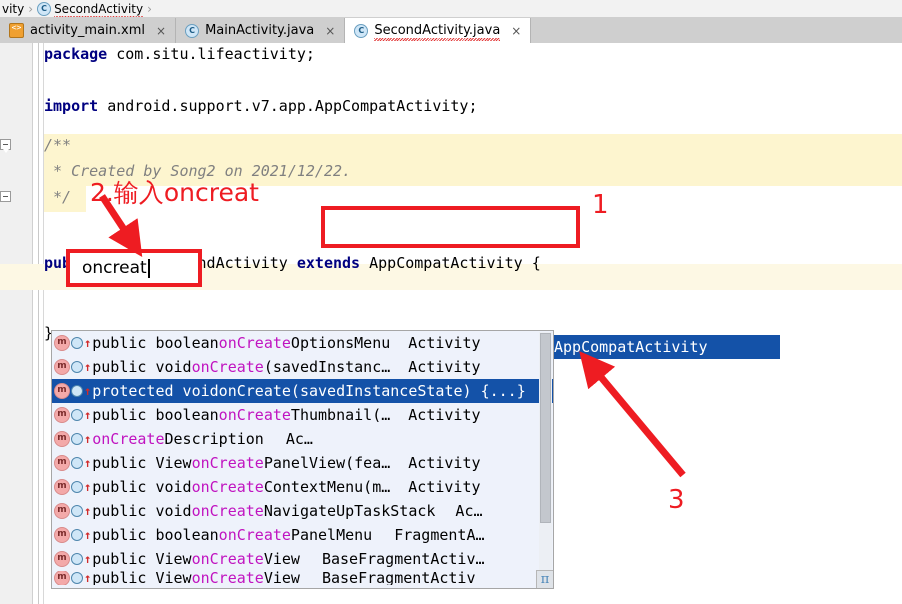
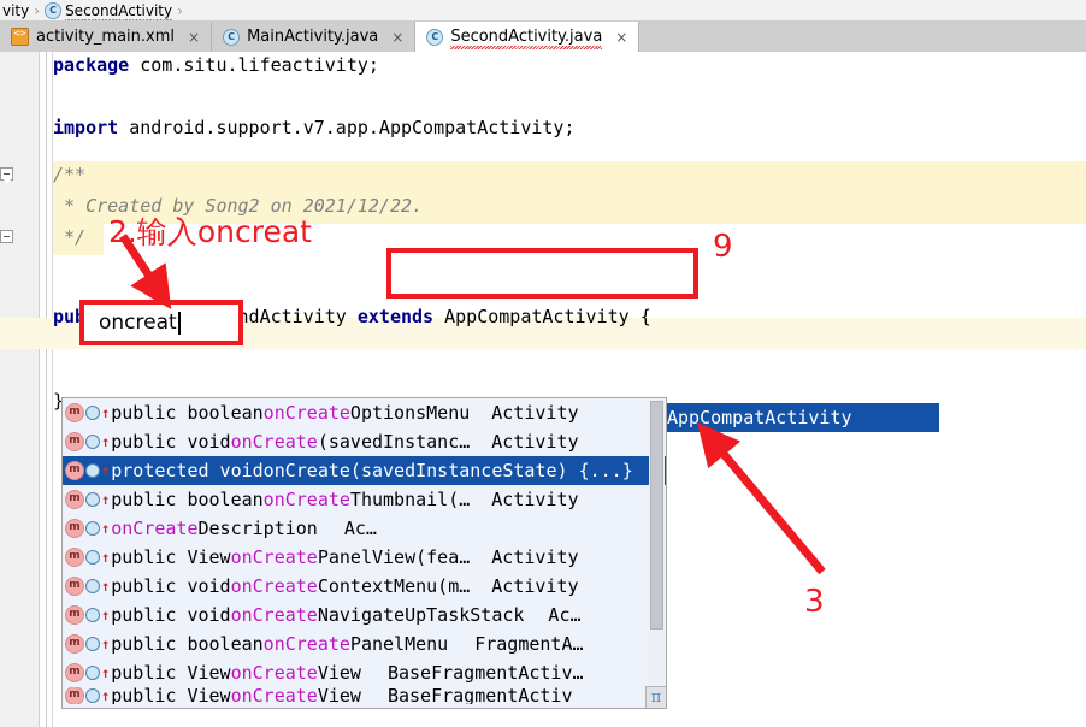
  vity
  ›
  C
  SecondActivity
  ›
  activity_main.xml
  ×
  C
  MainActivity.java
  ×
  C
  SecondActivity.java
  ×
  package com.situ.lifeactivity;
  import android.support.v7.app.AppCompatActivity;
  /**
  * Created by Song2 on 2021/12/22.
  */
  pu ndActivity extends AppCompatActivity {
  }
  AppCompatActivity
  m
  ↑
  public boolean
  onCreate
  OptionsMenu
  Activity
  m
  ↑
  public void
  onCreate
  (savedInstanc…
  Activity
  m
  ↑
  protected void
  onCreate
  (savedInstanceState) {...}
  m
  ↑
  public boolean
  onCreate
  Thumbnail(…
  Activity
  m
  ↑
  onCreate
  Description
  Ac…
  m
  ↑
  public View
  onCreate
  PanelView(fea…
  Activity
  m
  ↑
  public void
  onCreate
  ContextMenu(m…
  Activity
  m
  ↑
  public void
  onCreate
  NavigateUpTaskStack
  Ac…
  m
  ↑
  public boolean
  onCreate
  PanelMenu
  FragmentA…
  m
  ↑
  public View
  onCreate
  View
  BaseFragmentActiv…
  m
  ↑
  public View
  onCreate
  View
  BaseFragmentActiv
  π
  oncreat
  2.输入oncreat
- 1
+ 9
  3
